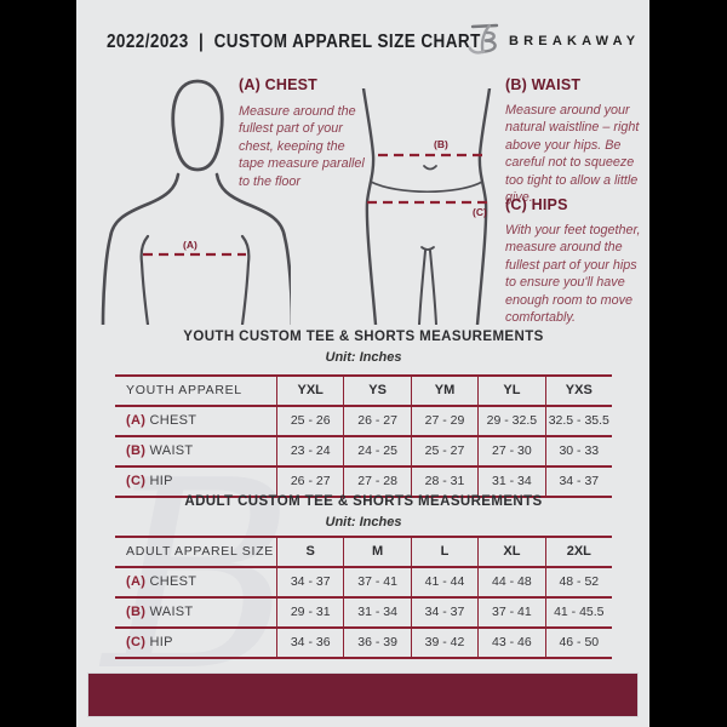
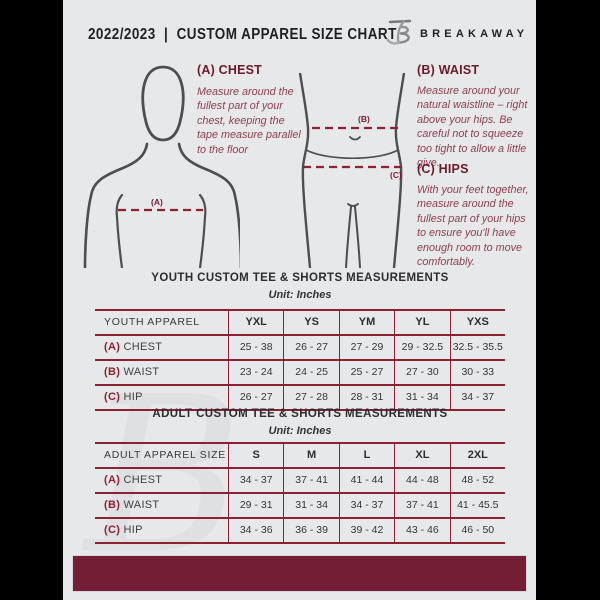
  B
  2022/2023 | CUSTOM APPAREL SIZE CHART
  BREAKAWAY
  (A)
  (B)
  (C)
  (A) CHEST
  Measure around the fullest part of your chest, keeping the tape measure parallel to the floor
  (B) WAIST
  Measure around your natural waistline – right above your hips. Be careful not to squeeze too tight to allow a little give.
  (C) HIPS
  With your feet together, measure around the fullest part of your hips to ensure you'll have enough room to move comfortably.
  YOUTH CUSTOM TEE & SHORTS MEASUREMENTS
  Unit: Inches
  YOUTH APPAREL
  YXL
  YS
  YM
  YL
  YXS
  (A) CHEST
- 25 - 26
+ 25 - 38
  26 - 27
  27 - 29
  29 - 32.5
  32.5 - 35.5
  (B) WAIST
  23 - 24
  24 - 25
  25 - 27
  27 - 30
  30 - 33
  (C) HIP
  26 - 27
  27 - 28
  28 - 31
  31 - 34
  34 - 37
  ADULT CUSTOM TEE & SHORTS MEASUREMENTS
  Unit: Inches
  ADULT APPAREL SIZE
  S
  M
  L
  XL
  2XL
  (A) CHEST
  34 - 37
  37 - 41
  41 - 44
  44 - 48
  48 - 52
  (B) WAIST
  29 - 31
  31 - 34
  34 - 37
  37 - 41
  41 - 45.5
  (C) HIP
  34 - 36
  36 - 39
  39 - 42
  43 - 46
  46 - 50
